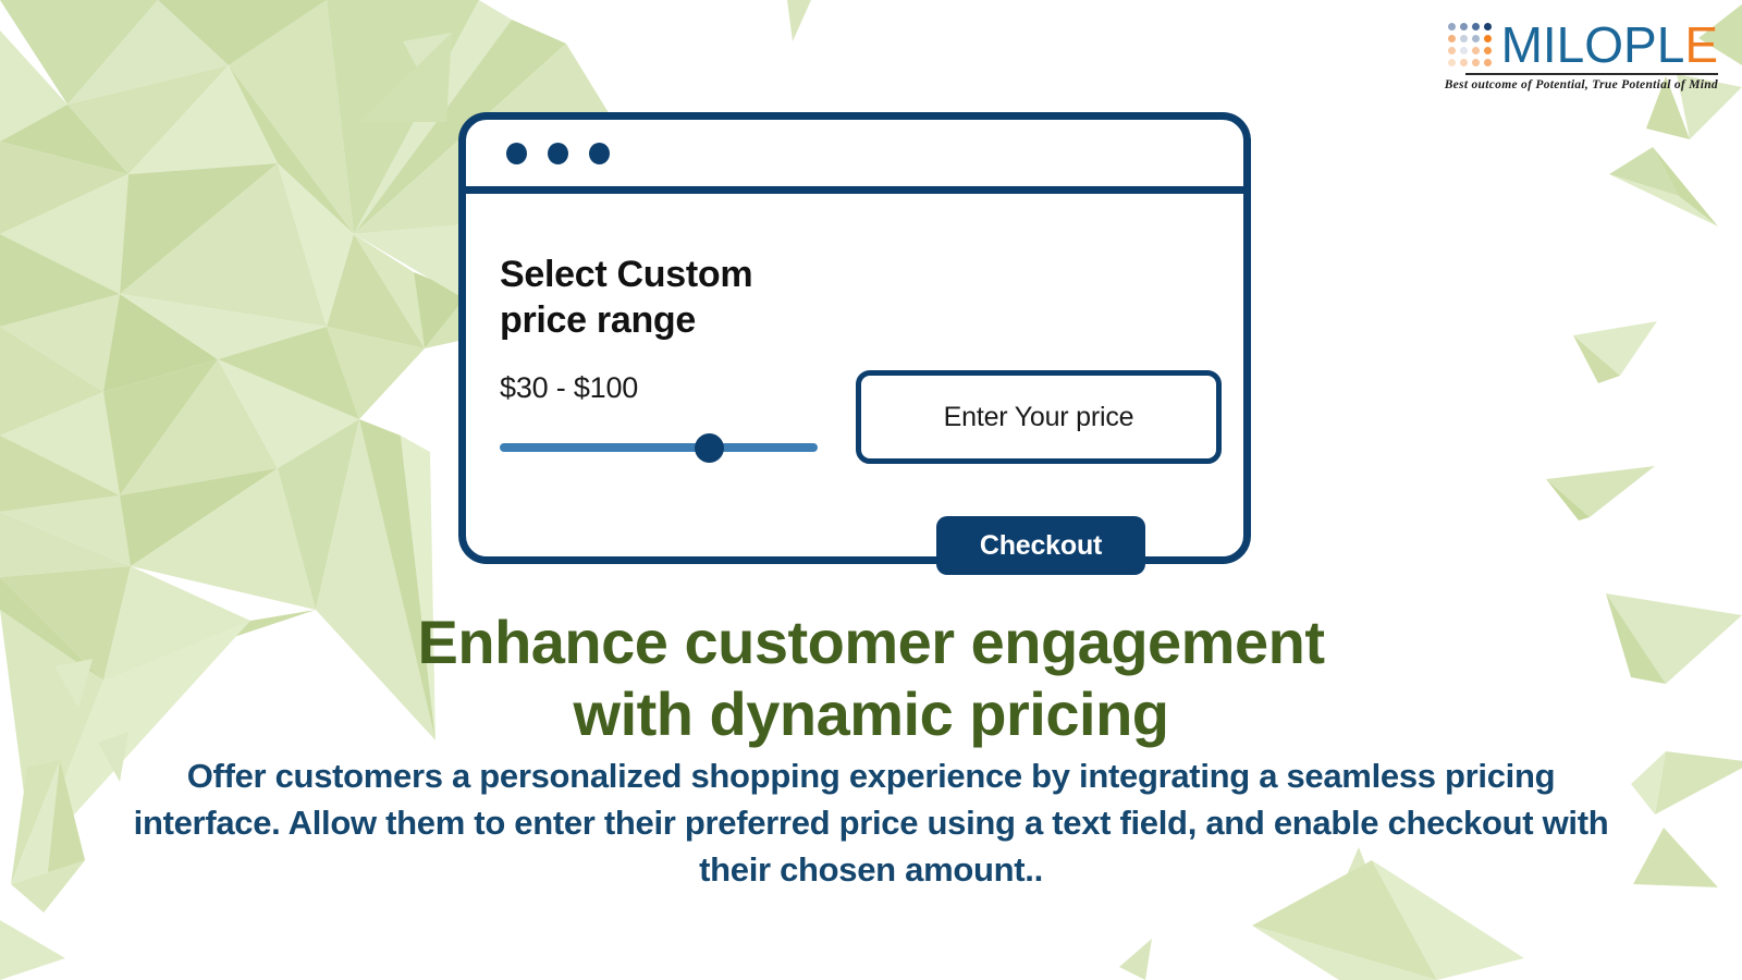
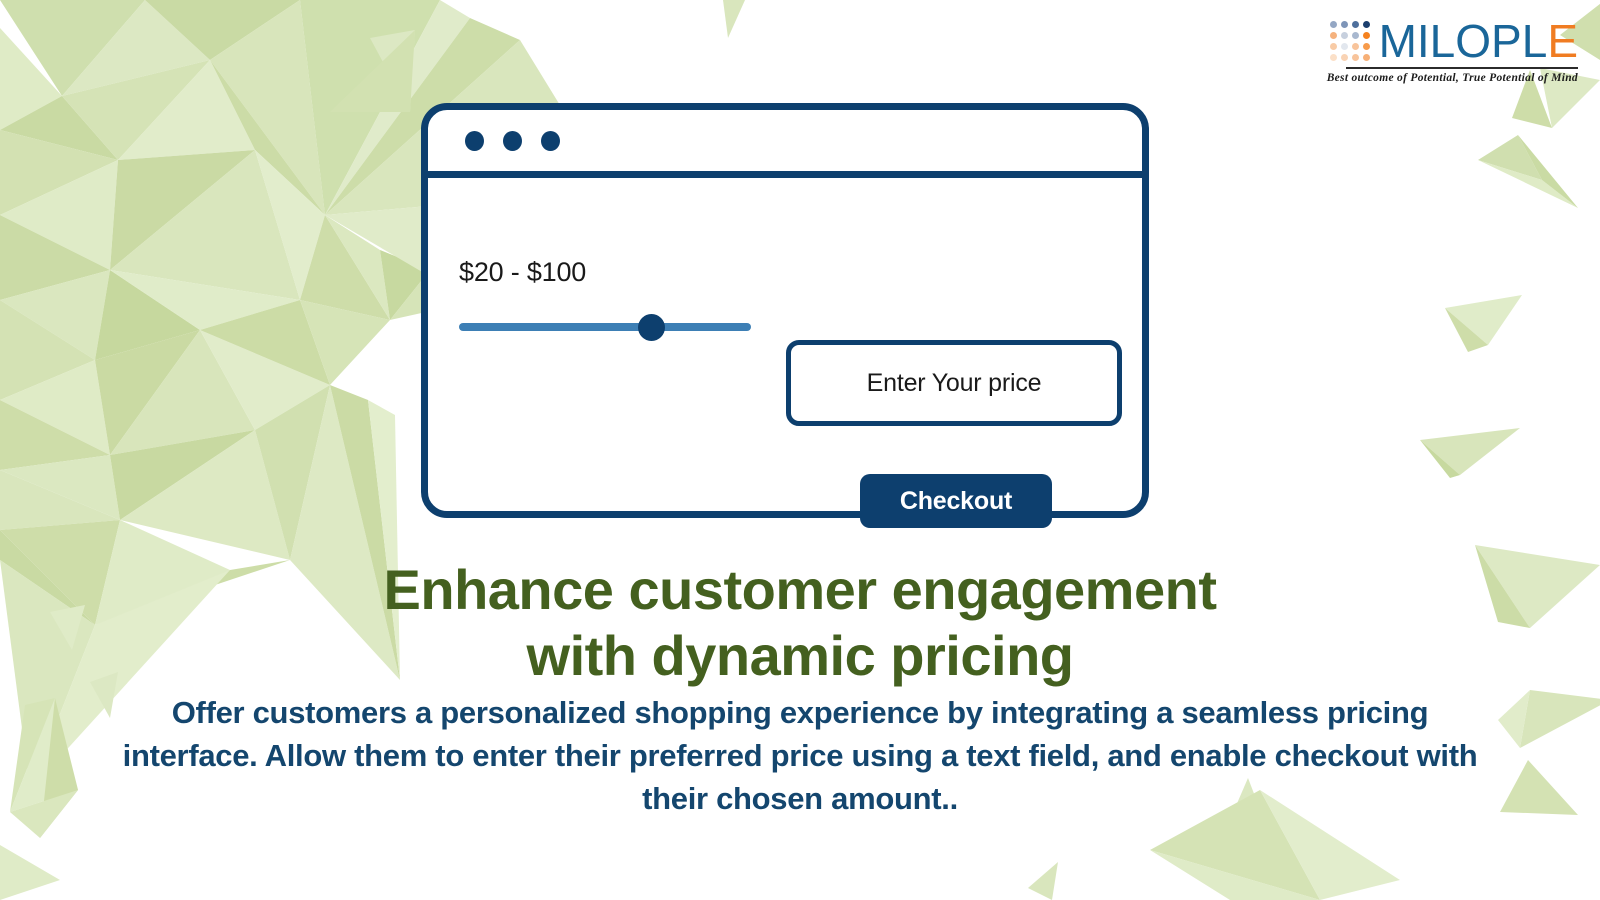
  MILOPLE
  Best outcome of Potential, True Potential of Mind
- Select Custom
- price range
- $30 - $100
+ $20 - $100
  Enter Your price
  Checkout
  Enhance customer engagement
  with dynamic pricing
  Offer customers a personalized shopping experience by integrating a seamless pricing interface. Allow them to enter their preferred price using a text field, and enable checkout with their chosen amount..
